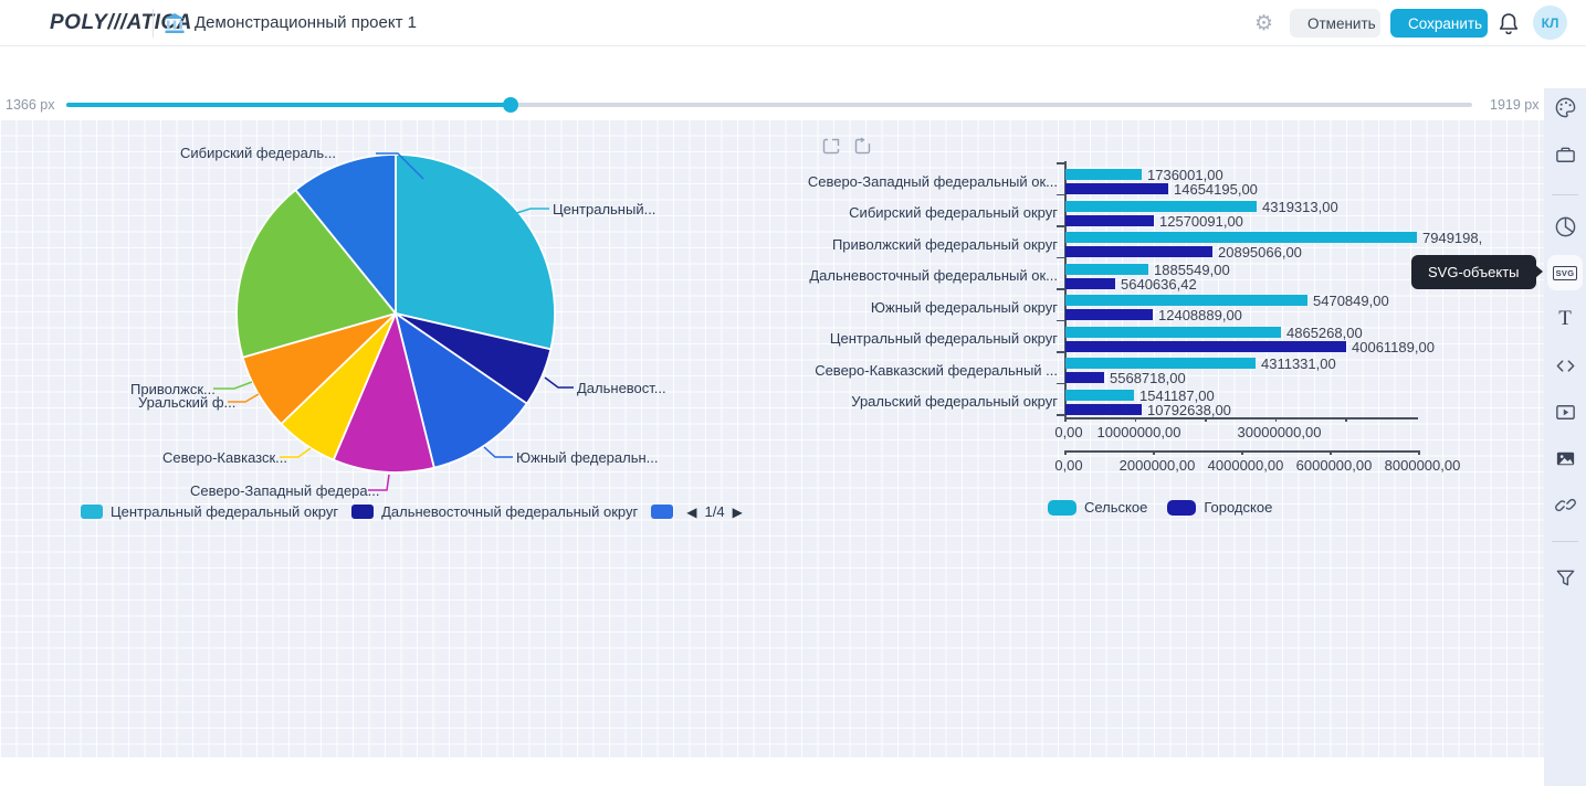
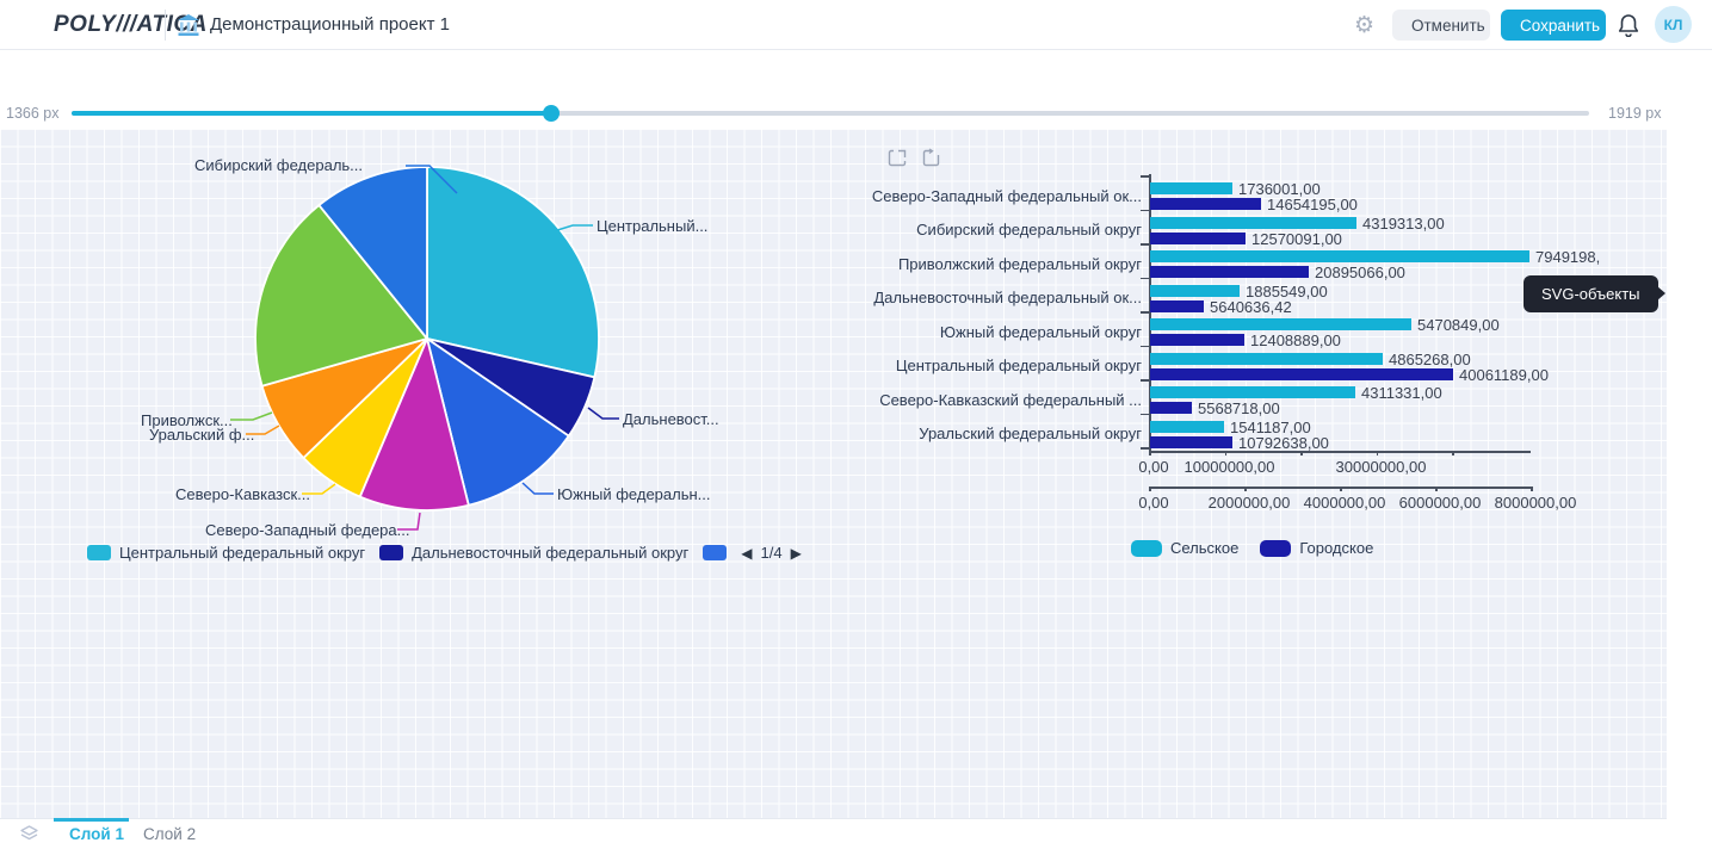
  POLY///ATIA
  Демонстрационный проект 1
  ⚙
  Отменить
  Сохранить
  КЛ
  1366 px
  1919 px
  Центральный...
  Дальневост...
  Южный федеральн...
  Северо-Западный федера...
  Северо-Кавказск...
  Уральский ф...
  Приволжск...
  Сибирский федераль...
  Центральный федеральный округ
  Дальневосточный федеральный округ
  ◀
  1/4
  ▶
  Северо-Западный федеральный ок...
  Сибирский федеральный округ
  Приволжский федеральный округ
  Дальневосточный федеральный ок...
  Южный федеральный округ
  Центральный федеральный округ
  Северо-Кавказский федеральный ...
  Уральский федеральный округ
  0,00
  10000000,00
  30000000,00
  0,00
  2000000,00
  4000000,00
  6000000,00
  8000000,00
  1736001,00
  14654195,00
  4319313,00
  12570091,00
  7949198,
  20895066,00
  1885549,00
  5640636,42
  5470849,00
  12408889,00
  4865268,00
  40061189,00
  4311331,00
  5568718,00
  1541187,00
  10792638,00
  Сельское
  Городское
- SVG
- T
  SVG-объекты
+ Слой 1
+ Слой 2
